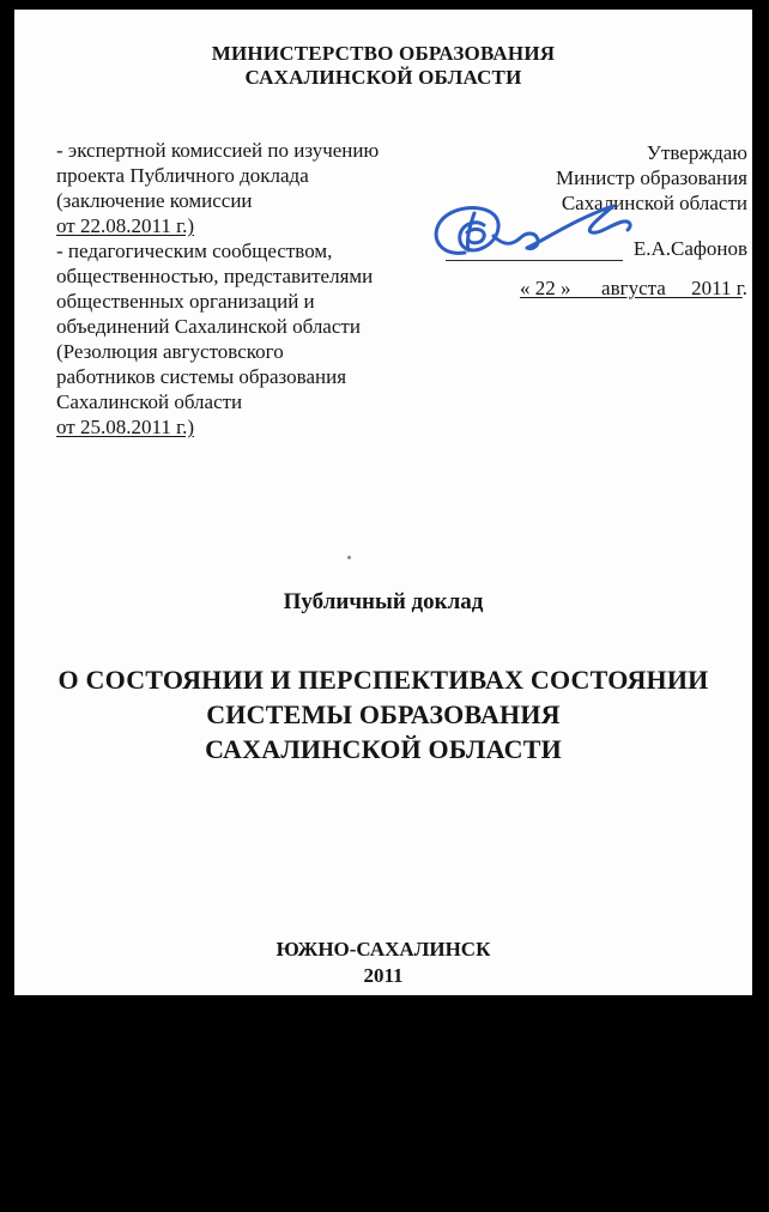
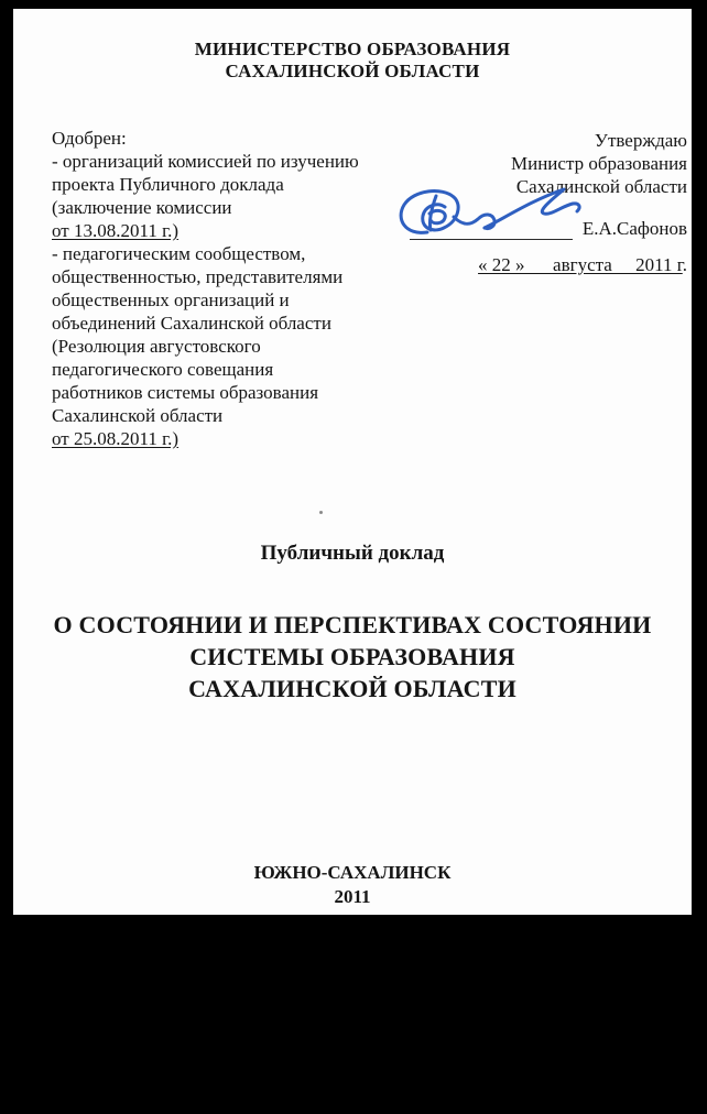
  МИНИСТЕРСТВО ОБРАЗОВАНИЯ
  САХАЛИНСКОЙ ОБЛАСТИ
+ Одобрен:
- - экспертной комиссией по изучению
+ - организаций комиссией по изучению
  проекта Публичного доклада
  (заключение комиссии
- от 22.08.2011 г.)
+ от 13.08.2011 г.)
  - педагогическим сообществом,
  общественностью, представителями
  общественных организаций и
  объединений Сахалинской области
  (Резолюция августовского
+ педагогического совещания
  работников системы образования
  Сахалинской области
  от 25.08.2011 г.)
  Утверждаю
  Министр образования
  Сахалинской области
  Е.А.Сафонов
  « 22 » августа 2011 г.
  Публичный доклад
  О СОСТОЯНИИ И ПЕРСПЕКТИВАХ СОСТОЯНИИ
  СИСТЕМЫ ОБРАЗОВАНИЯ
  САХАЛИНСКОЙ ОБЛАСТИ
  ЮЖНО-САХАЛИНСК
  2011
